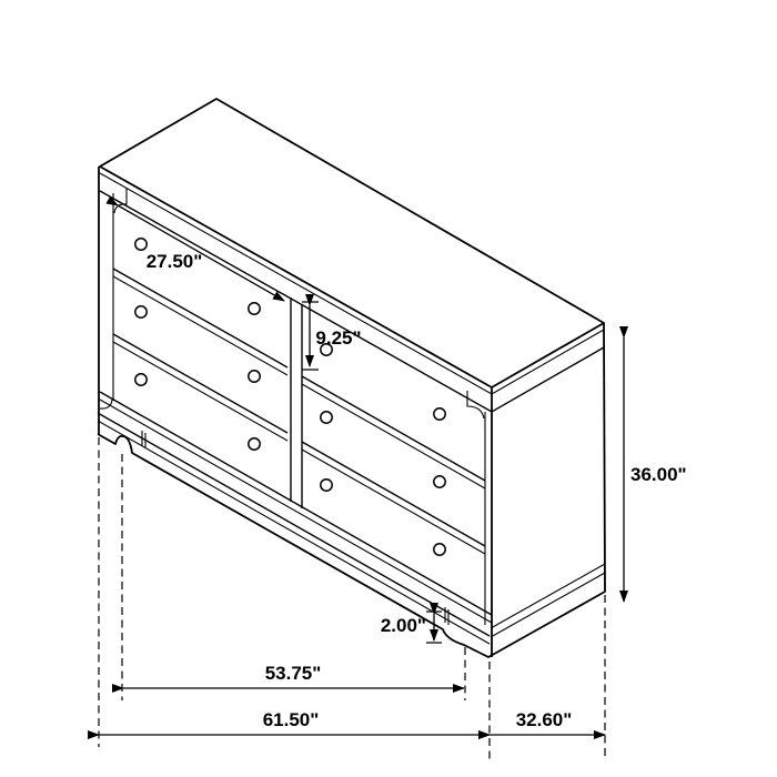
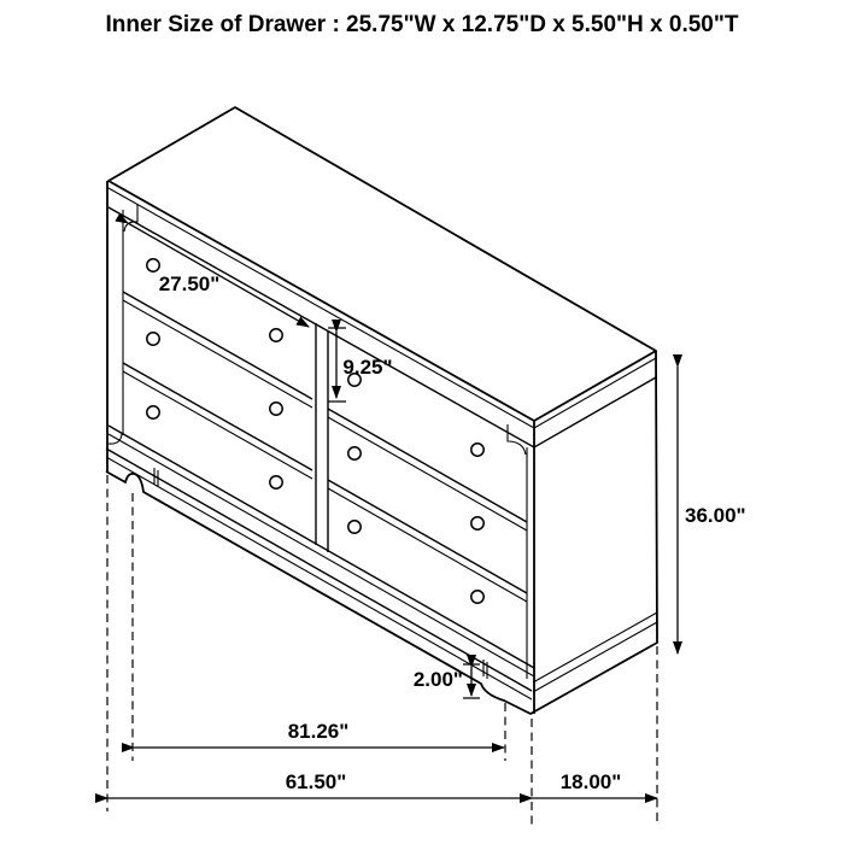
+ Inner Size of Drawer : 25.75"W x 12.75"D x 5.50"H x 0.50"T
  27.50"
  9.25"
  36.00"
  2.00"
- 53.75"
+ 81.26"
  61.50"
- 32.60"
+ 18.00"
